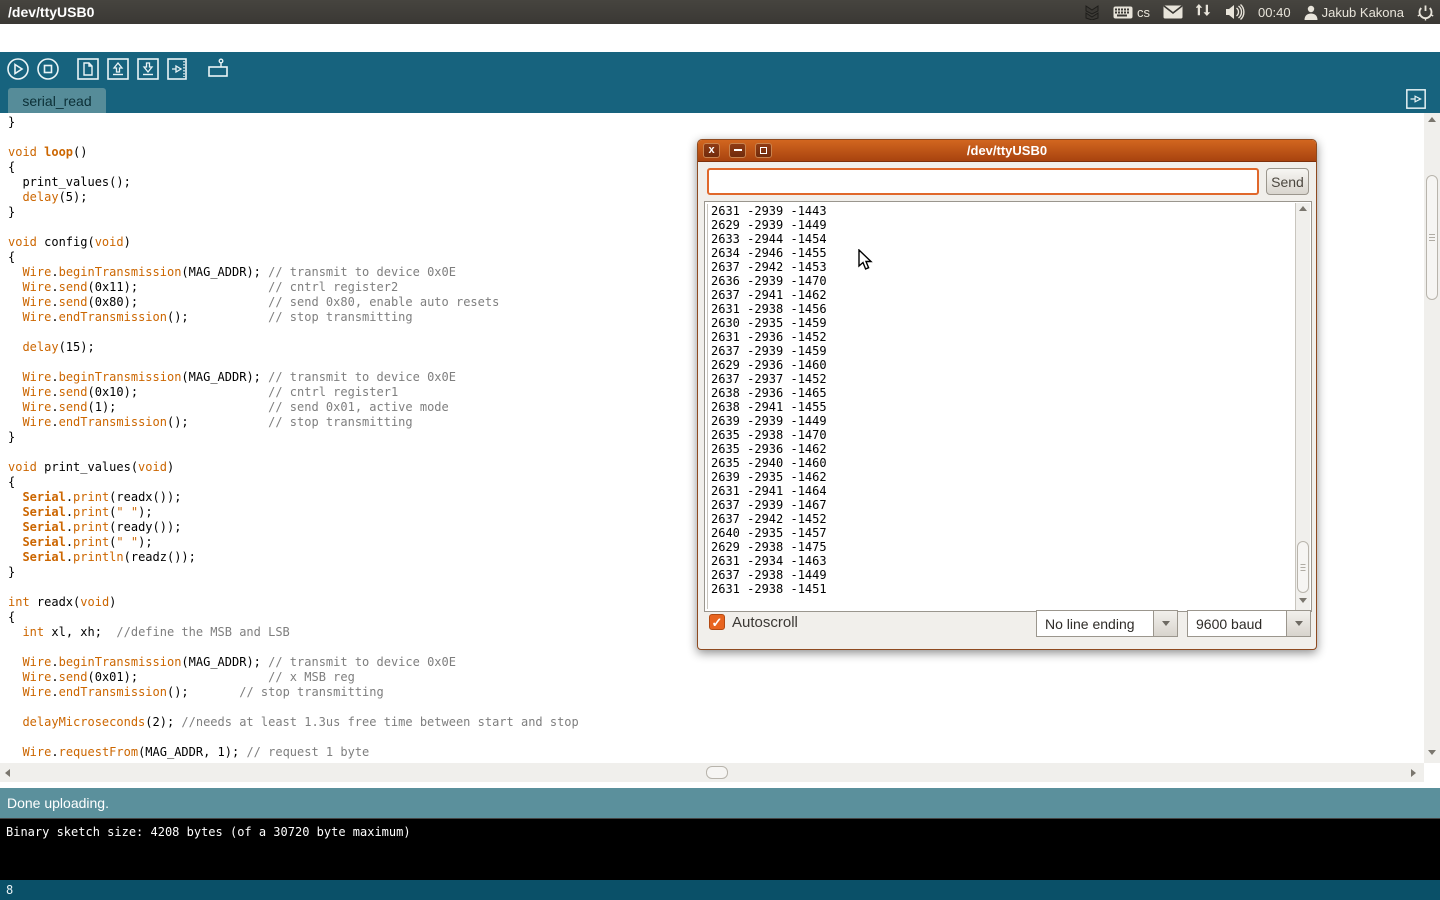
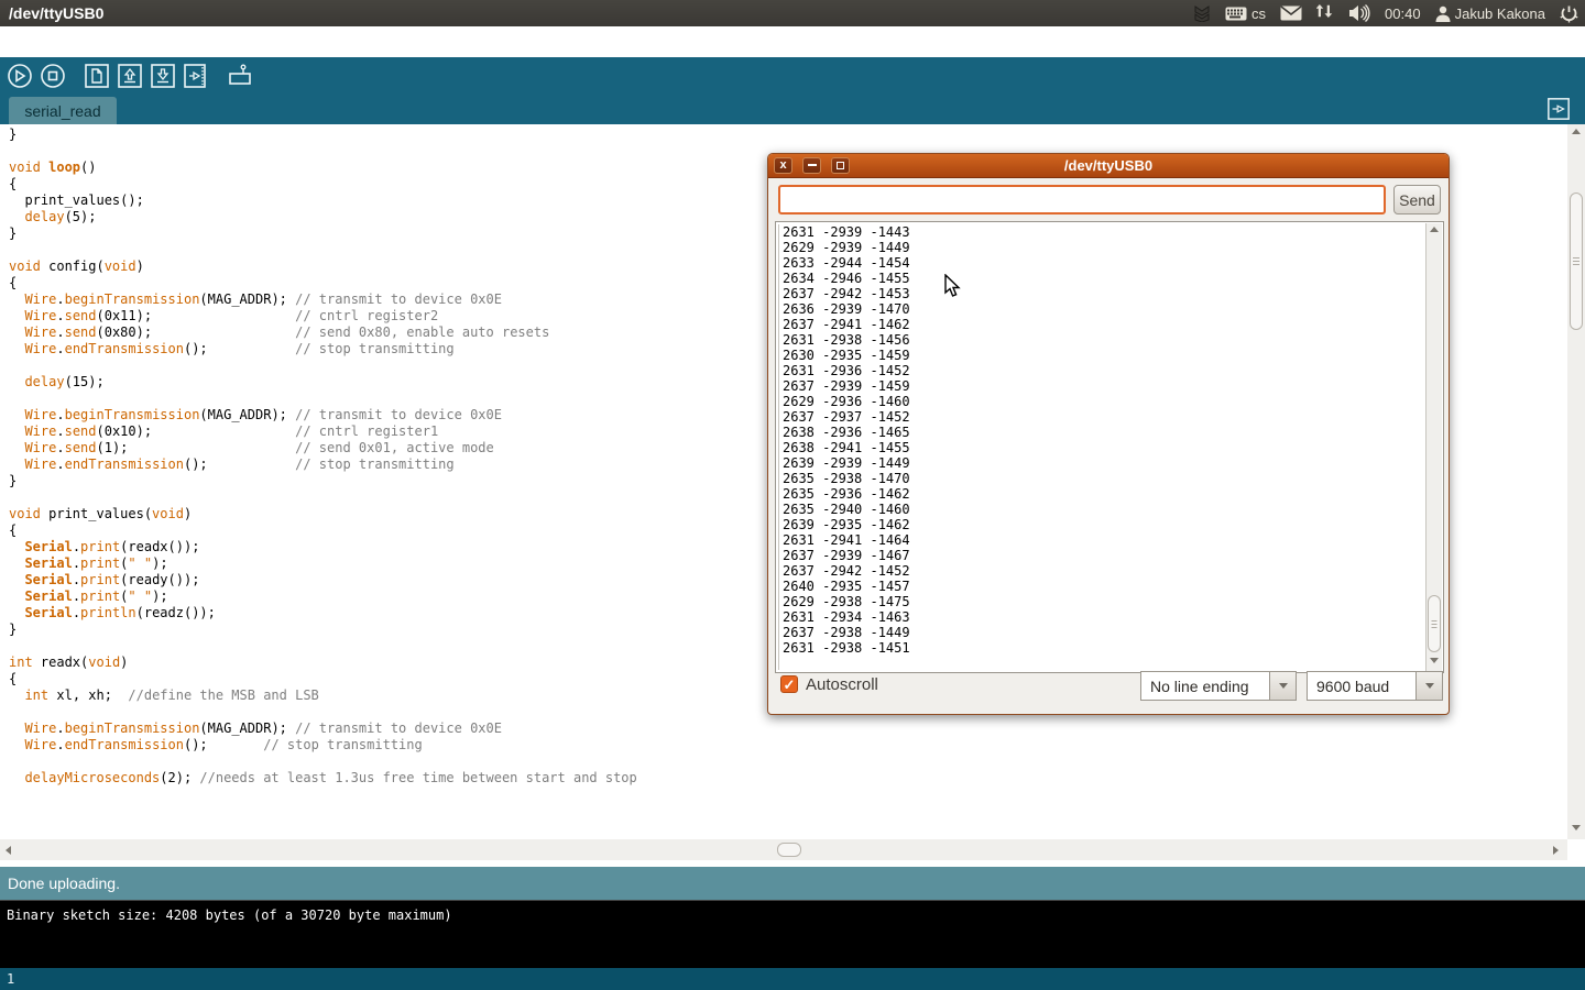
  /dev/ttyUSB0
  cs
  00:40
  Jakub Kakona
  serial_read
  }
  void loop()
  {
  print_values();
  delay(5);
  }
  void config(void)
  {
  Wire.beginTransmission(MAG_ADDR); // transmit to device 0x0E
  Wire.send(0x11); // cntrl register2
  Wire.send(0x80); // send 0x80, enable auto resets
  Wire.endTransmission(); // stop transmitting
  delay(15);
  Wire.beginTransmission(MAG_ADDR); // transmit to device 0x0E
  Wire.send(0x10); // cntrl register1
  Wire.send(1); // send 0x01, active mode
  Wire.endTransmission(); // stop transmitting
  }
  void print_values(void)
  {
  Serial.print(readx());
  Serial.print(" ");
  Serial.print(ready());
  Serial.print(" ");
  Serial.println(readz());
  }
  int readx(void)
  {
  int xl, xh; //define the MSB and LSB
  Wire.beginTransmission(MAG_ADDR); // transmit to device 0x0E
- Wire.send(0x01); // x MSB reg
  Wire.endTransmission(); // stop transmitting
  delayMicroseconds(2); //needs at least 1.3us free time between start and stop
- Wire.requestFrom(MAG_ADDR, 1); // request 1 byte
  Done uploading.
  Binary sketch size: 4208 bytes (of a 30720 byte maximum)
- 8
+ 1
  x
  /dev/ttyUSB0
  Send
  2631 -2939 -1443
  2629 -2939 -1449
  2633 -2944 -1454
  2634 -2946 -1455
  2637 -2942 -1453
  2636 -2939 -1470
  2637 -2941 -1462
  2631 -2938 -1456
  2630 -2935 -1459
  2631 -2936 -1452
  2637 -2939 -1459
  2629 -2936 -1460
  2637 -2937 -1452
  2638 -2936 -1465
  2638 -2941 -1455
  2639 -2939 -1449
  2635 -2938 -1470
  2635 -2936 -1462
  2635 -2940 -1460
  2639 -2935 -1462
  2631 -2941 -1464
  2637 -2939 -1467
  2637 -2942 -1452
  2640 -2935 -1457
  2629 -2938 -1475
  2631 -2934 -1463
  2637 -2938 -1449
  2631 -2938 -1451
  ✓
  Autoscroll
  No line ending
  9600 baud
